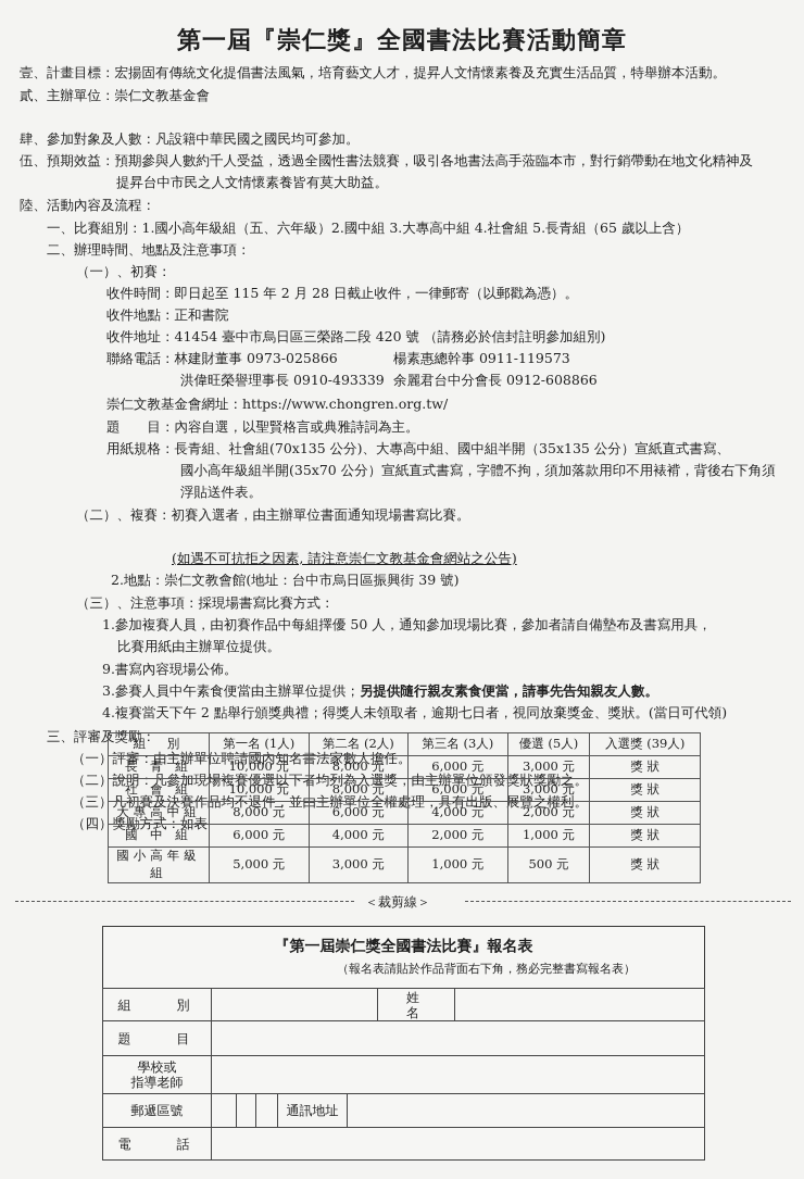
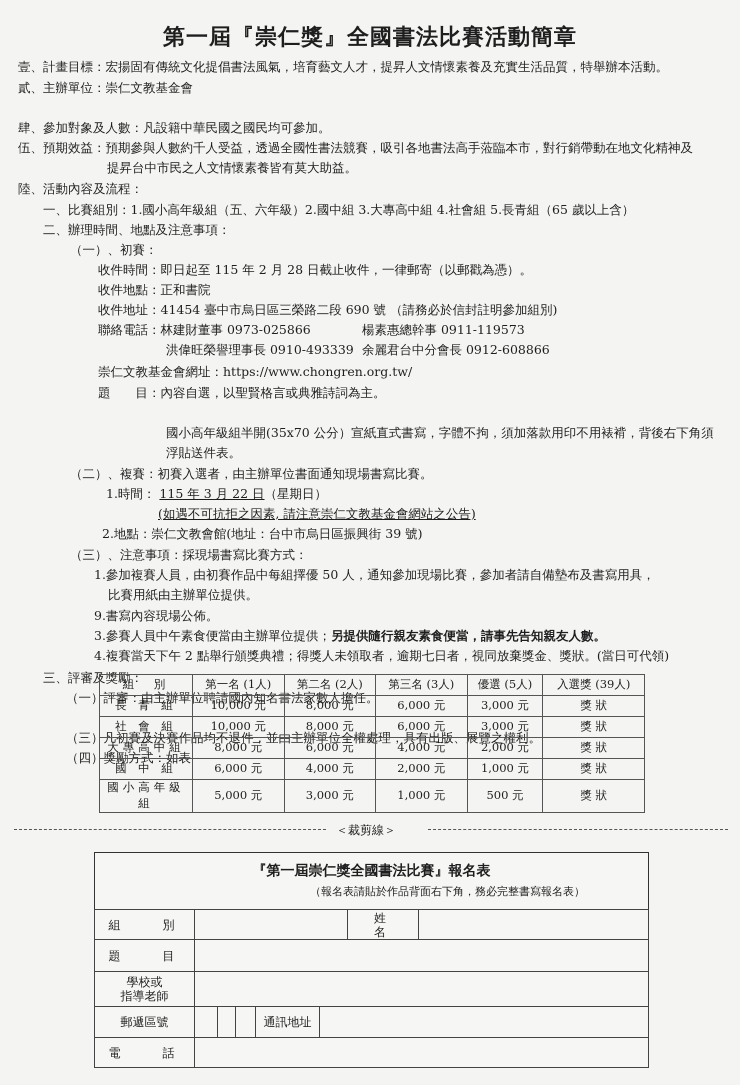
  第一屆『崇仁獎』全國書法比賽活動簡章
  壹、計畫目標：宏揚固有傳統文化提倡書法風氣，培育藝文人才，提昇人文情懷素養及充實生活品質，特舉辦本活動。
  貳、主辦單位：崇仁文教基金會
  肆、參加對象及人數：凡設籍中華民國之國民均可參加。
  伍、預期效益：預期參與人數約千人受益，透過全國性書法競賽，吸引各地書法高手蒞臨本市，對行銷帶動在地文化精神及
  提昇台中市民之人文情懷素養皆有莫大助益。
  陸、活動內容及流程：
  一、比賽組別：1.國小高年級組（五、六年級）2.國中組 3.大專高中組 4.社會組 5.長青組（65 歲以上含）
  二、辦理時間、地點及注意事項：
  （一）、初賽：
  收件時間：即日起至 115 年 2 月 28 日截止收件，一律郵寄（以郵戳為憑）。
  收件地點：正和書院
- 收件地址：41454 臺中市烏日區三榮路二段 420 號 （請務必於信封註明參加組別)
+ 收件地址：41454 臺中市烏日區三榮路二段 690 號 （請務必於信封註明參加組別)
  聯絡電話：林建財董事 0973-025866
  楊素惠總幹事 0911-119573
  洪偉旺榮譽理事長 0910-493339
  余麗君台中分會長 0912-608866
  崇仁文教基金會網址：https://www.chongren.org.tw/
  題 目：內容自選，以聖賢格言或典雅詩詞為主。
- 用紙規格：長青組、社會組(70x135 公分)、大專高中組、國中組半開（35x135 公分）宣紙直式書寫、
  國小高年級組半開(35x70 公分）宣紙直式書寫，字體不拘，須加落款用印不用裱褙，背後右下角須
  浮貼送件表。
  （二）、複賽：初賽入選者，由主辦單位書面通知現場書寫比賽。
+ 1.時間： 115 年 3 月 22 日（星期日）
  (如遇不可抗拒之因素, 請注意崇仁文教基金會網站之公告)
  2.地點：崇仁文教會館(地址：台中市烏日區振興街 39 號)
  （三）、注意事項：採現場書寫比賽方式：
  1.參加複賽人員，由初賽作品中每組擇優 50 人，通知參加現場比賽，參加者請自備墊布及書寫用具，
  比賽用紙由主辦單位提供。
  9.書寫內容現場公佈。
  3.參賽人員中午素食便當由主辦單位提供；另提供隨行親友素食便當，請事先告知親友人數。
  4.複賽當天下午 2 點舉行頒獎典禮；得獎人未領取者，逾期七日者，視同放棄獎金、獎狀。(當日可代領)
  三、評審及獎勵：
  （一）評審：由主辦單位聘請國內知名書法家數人擔任。
- （二）說明：凡參加現場複賽優選以下者均列為入選獎，由主辦單位頒發獎狀獎勵之。
  （三）凡初賽及決賽作品均不退件，並由主辦單位全權處理，具有出版、展覽之權利。
  （四）獎勵方式：如表
  組 別	第一名 (1人)	第二名 (2人)	第三名 (3人)	優選 (5人)	入選獎 (39人)
  長 青 組	10,000 元	8,000 元	6,000 元	3,000 元	獎 狀
  社 會 組	10,000 元	8,000 元	6,000 元	3,000 元	獎 狀
  大專高中組	8,000 元	6,000 元	4,000 元	2,000 元	獎 狀
  國 中 組	6,000 元	4,000 元	2,000 元	1,000 元	獎 狀
  國小高年級組	5,000 元	3,000 元	1,000 元	500 元	獎 狀
  ＜裁剪線＞
  『第一屆崇仁獎全國書法比賽』報名表
  （報名表請貼於作品背面右下角，務必完整書寫報名表）
  組 別
  姓 名
  題 目
  學校或
  指導老師
  郵遞區號
  通訊地址
  電 話
